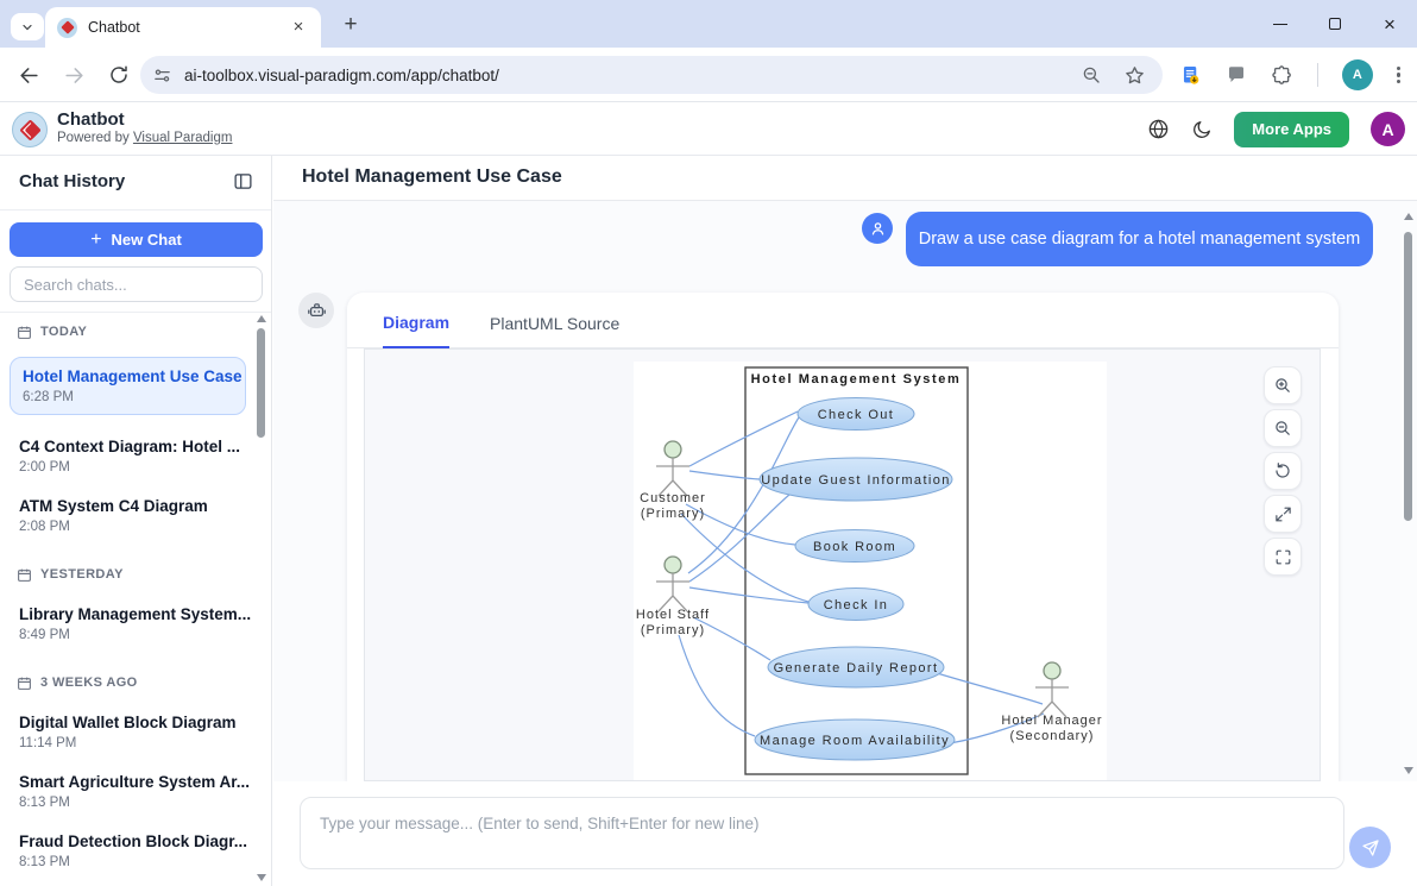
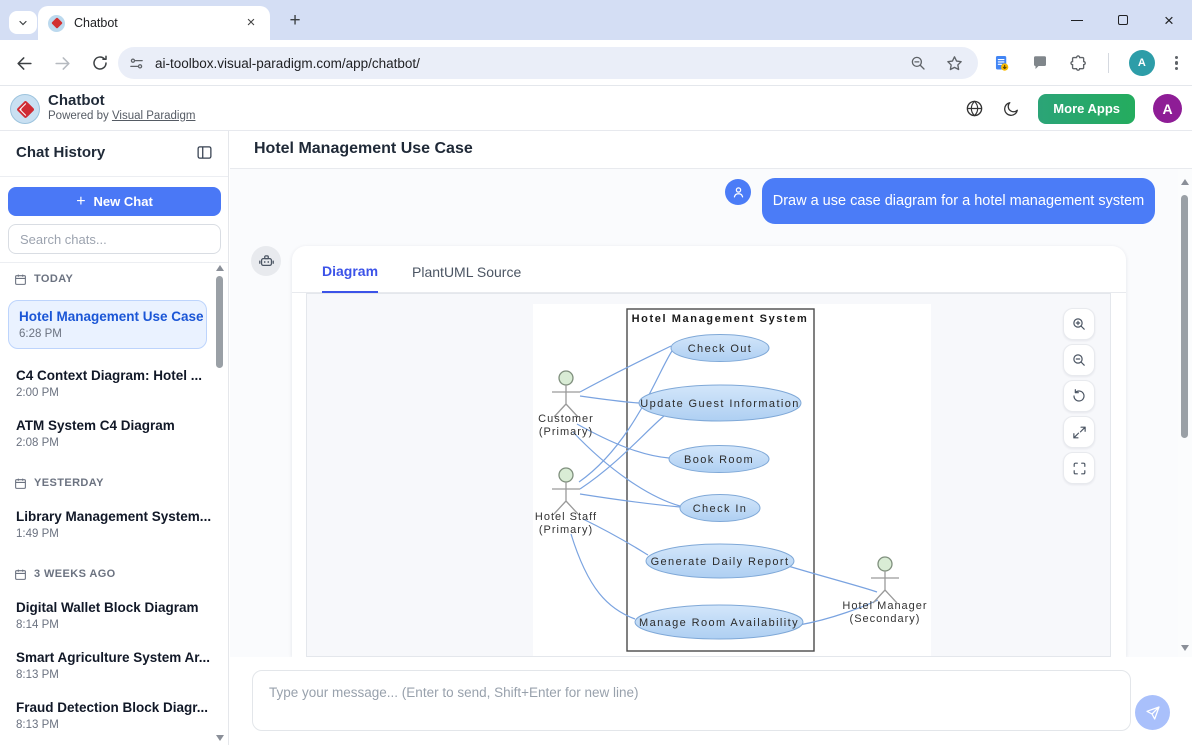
  Chatbot
  ×
  +
  ×
  ai-toolbox.visual-paradigm.com/app/chatbot/
  A
  Chatbot
  Powered by Visual Paradigm
  More Apps
  A
  Chat History
  +
  New Chat
  Search chats...
  TODAY
  Hotel Management Use Case
  6:28 PM
  C4 Context Diagram: Hotel ...
  2:00 PM
  ATM System C4 Diagram
  2:08 PM
  YESTERDAY
  Library Management System...
- 8:49 PM
+ 1:49 PM
  3 WEEKS AGO
  Digital Wallet Block Diagram
- 11:14 PM
+ 8:14 PM
  Smart Agriculture System Ar...
  8:13 PM
  Fraud Detection Block Diagr...
  8:13 PM
  Hotel Management Use Case
  Draw a use case diagram for a hotel management system
  Diagram
  PlantUML Source
  Hotel Management System
  Check Out
  Update Guest Information
  Book Room
  Check In
  Generate Daily Report
  Manage Room Availability
  Customer
  (Primary)
  Hotel Staff
  (Primary)
  Hotel Manager
  (Secondary)
  Type your message... (Enter to send, Shift+Enter for new line)
